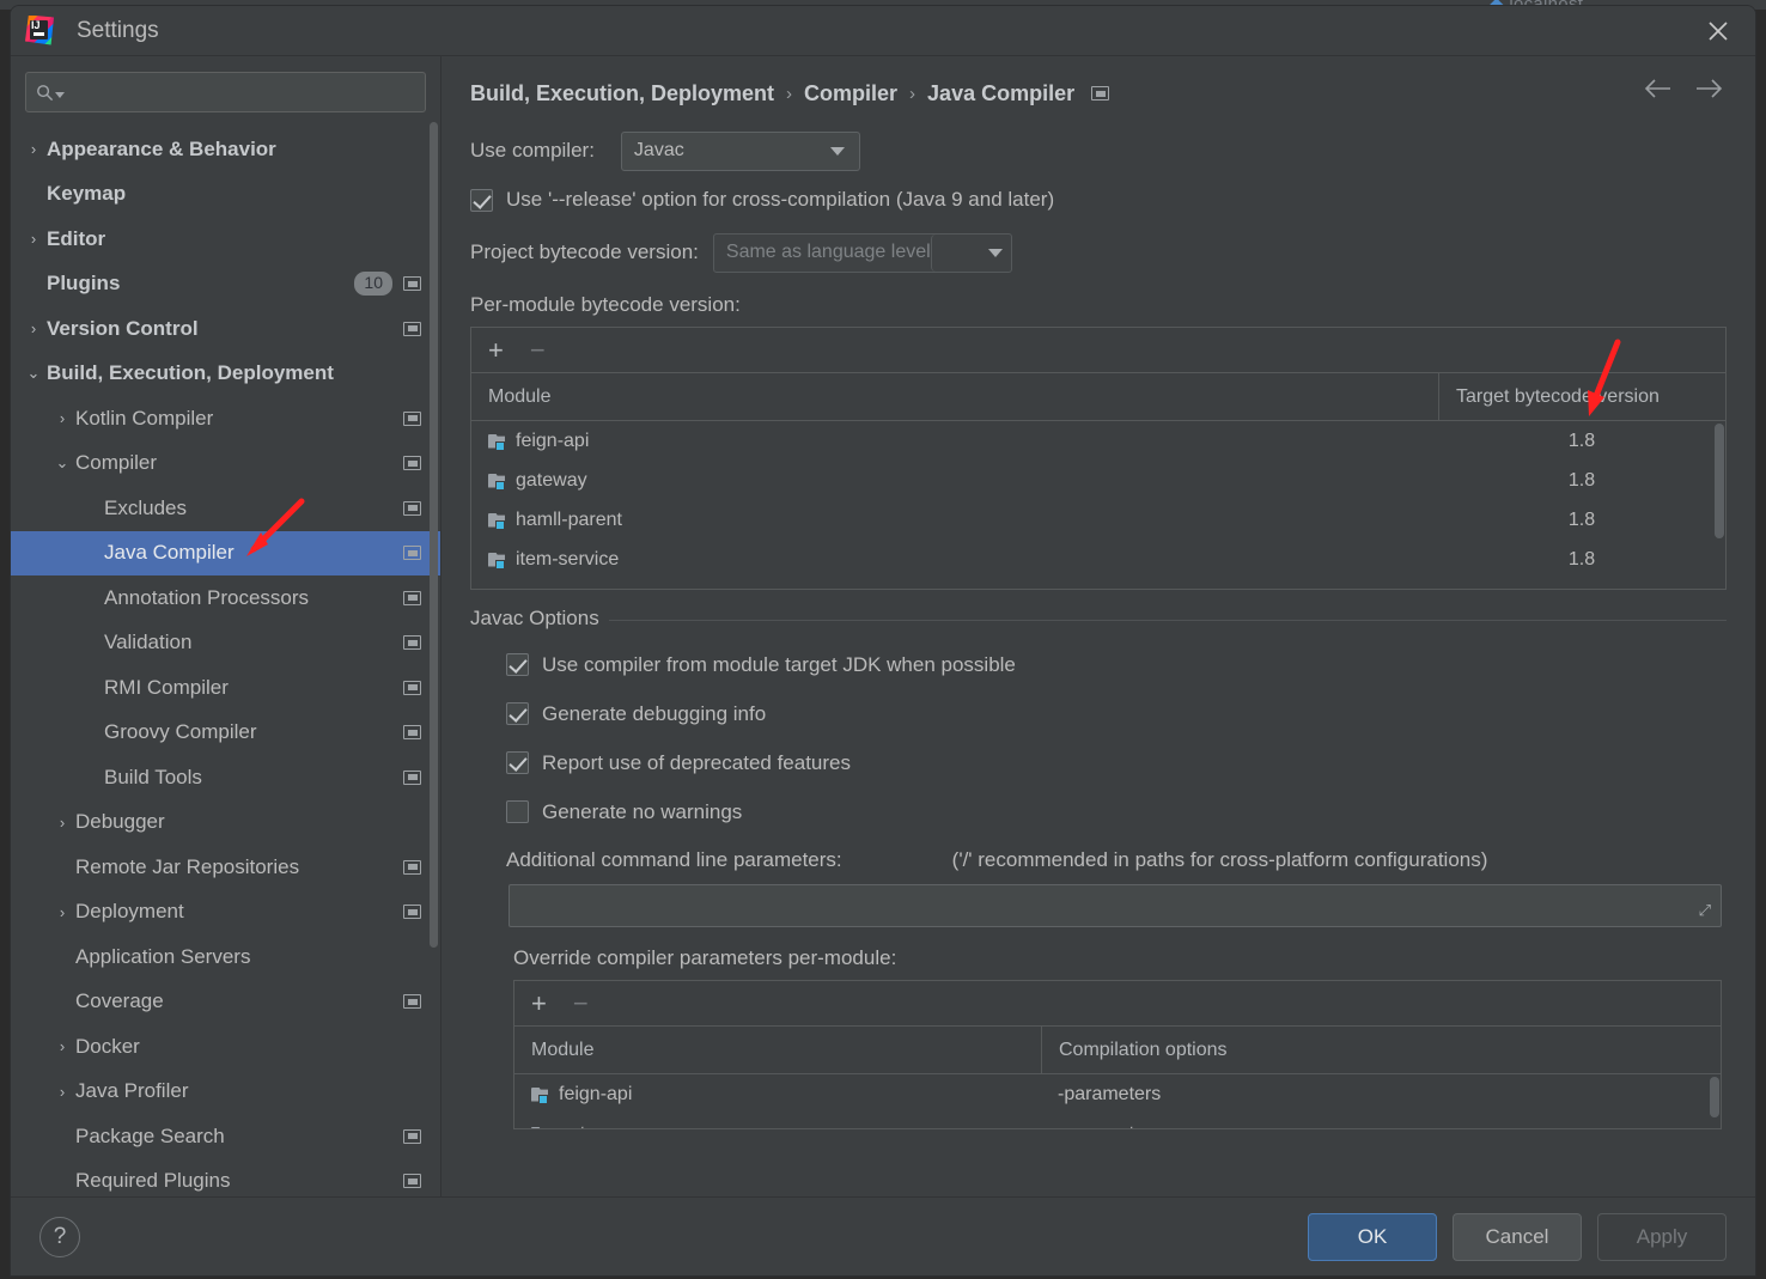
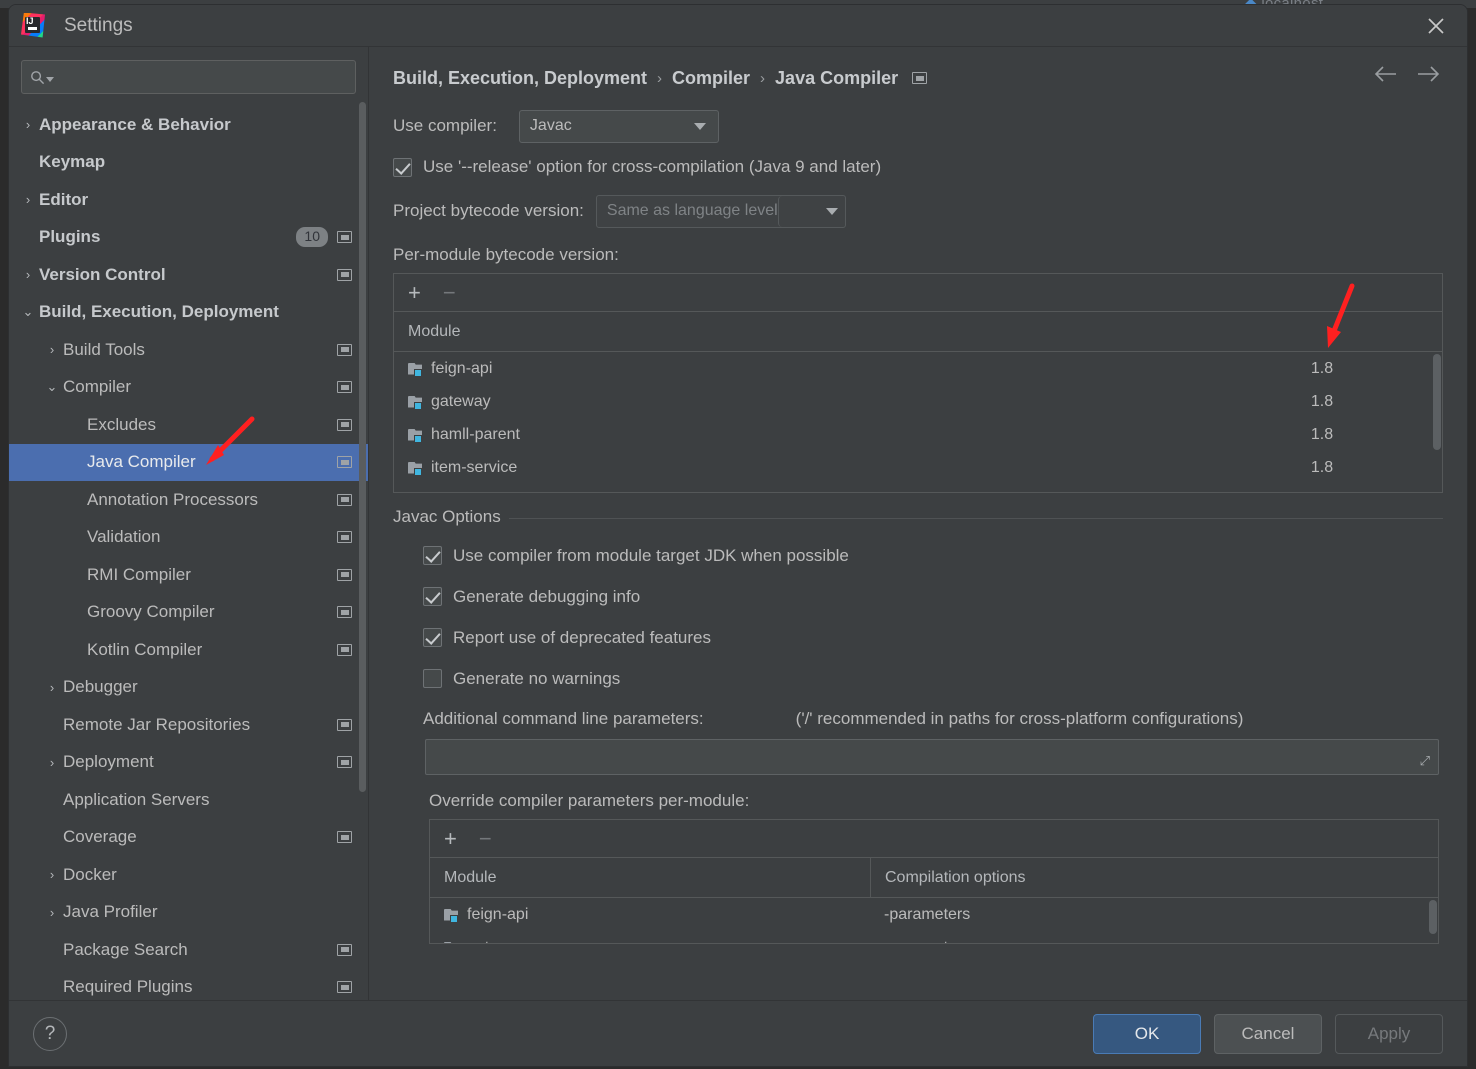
  IJ
  Settings
  ›
  Appearance & Behavior
  Keymap
  ›
  Editor
  Plugins
  10
  ›
  Version Control
  ⌄
  Build, Execution, Deployment
  ›
- Kotlin Compiler
+ Build Tools
  ⌄
  Compiler
  Excludes
  Java Compiler
  Annotation Processors
  Validation
  RMI Compiler
  Groovy Compiler
- Build Tools
+ Kotlin Compiler
  ›
  Debugger
  Remote Jar Repositories
  ›
  Deployment
  Application Servers
  Coverage
  ›
  Docker
  ›
  Java Profiler
  Package Search
  Required Plugins
  Build, Execution, Deployment
  ›
  Compiler
  ›
  Java Compiler
  Use compiler:
  Javac
  Use '--release' option for cross-compilation (Java 9 and later)
  Project bytecode version:
  Same as language level
  Per-module bytecode version:
  +
  −
  Module
- Target bytecode version
  feign-api
  1.8
  gateway
  1.8
  hamll-parent
  1.8
  item-service
  1.8
  Javac Options
  Use compiler from module target JDK when possible
  Generate debugging info
  Report use of deprecated features
  Generate no warnings
  Additional command line parameters:
  ('/' recommended in paths for cross-platform configurations)
  ⤢
  Override compiler parameters per-module:
  +
  −
  Module
  Compilation options
  feign-api
  -parameters
  ?
  OK
  Cancel
  Apply
